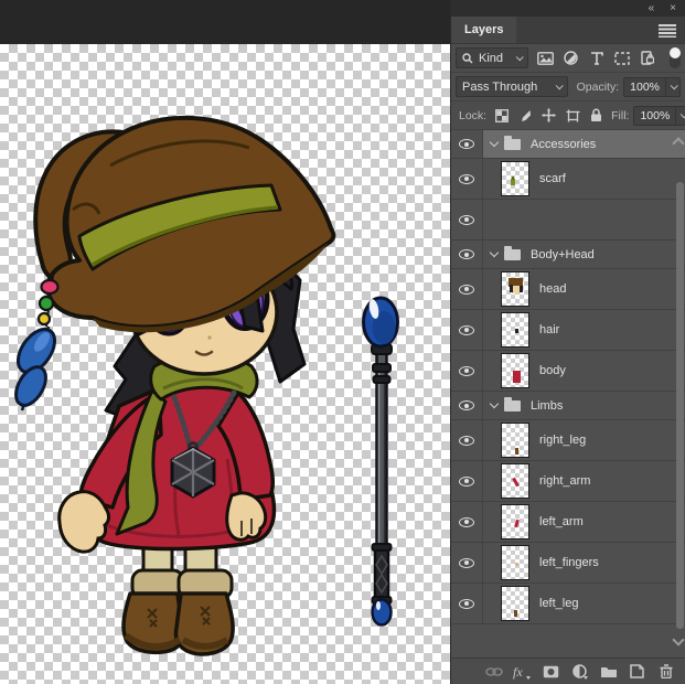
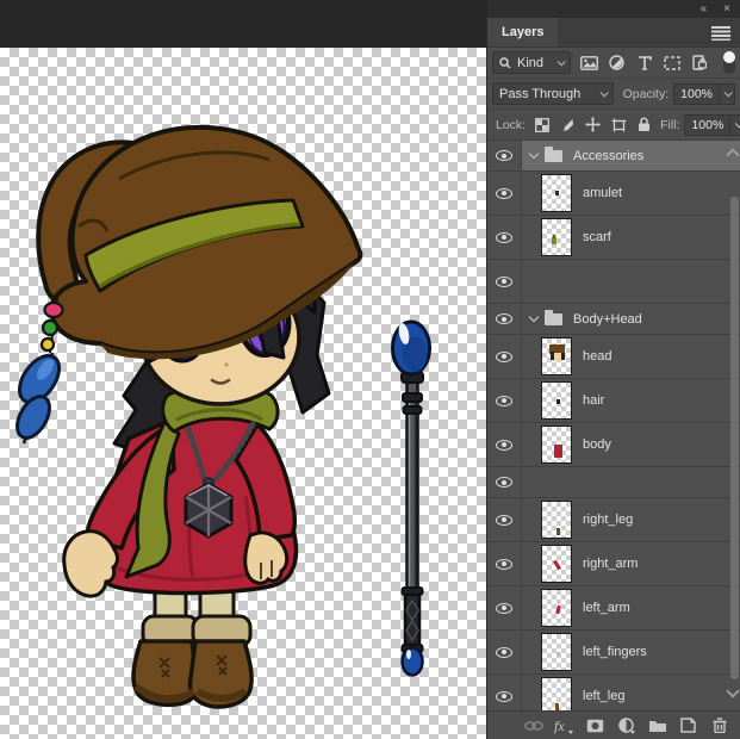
  «
  ×
  Layers
  Kind
  Pass Through
  Opacity:
  100%
  Lock:
  Fill:
  100%
  Accessories
+ amulet
  scarf
  Body+Head
  head
  hair
  body
- Limbs
  right_leg
  right_arm
  left_arm
  left_fingers
  left_leg
  fx
